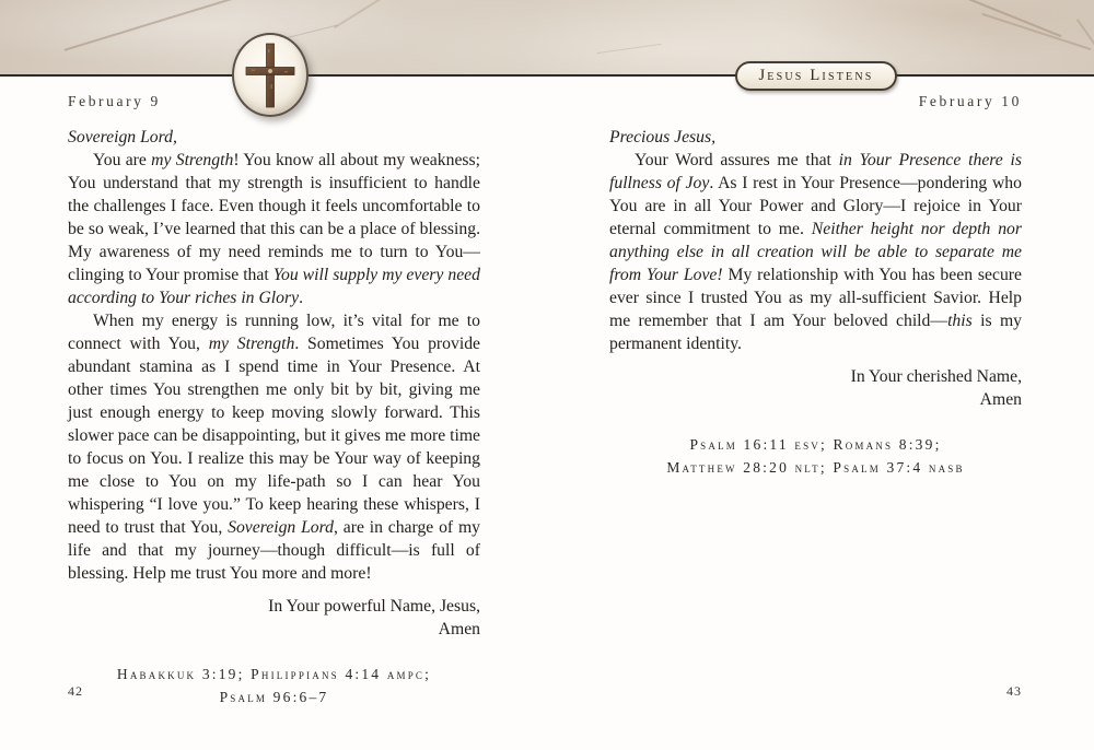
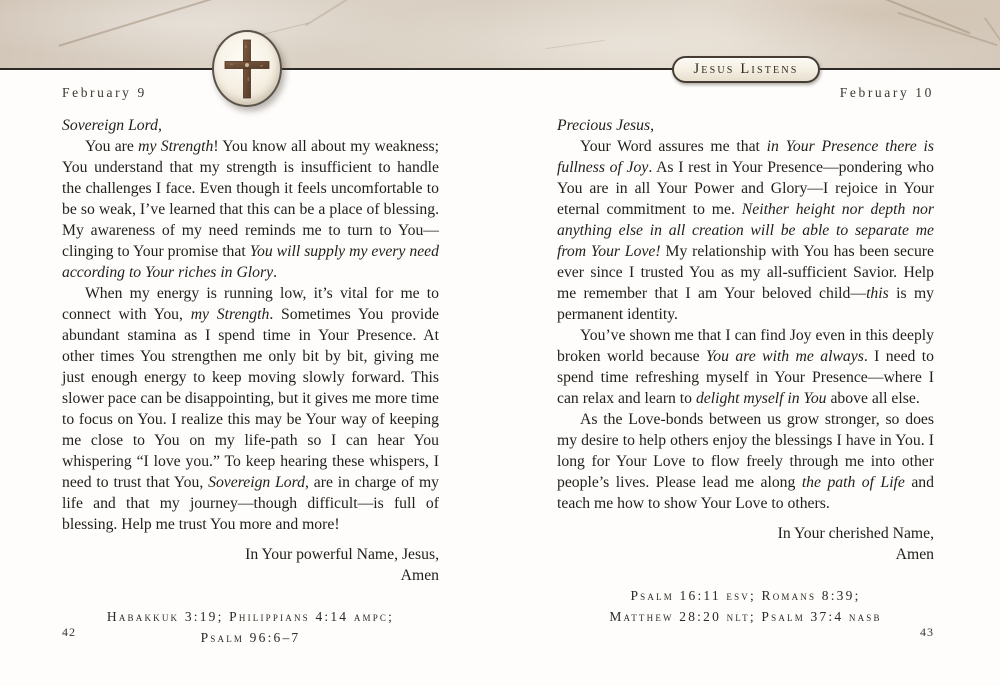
  Jesus Listens
  February 9
  Sovereign Lord,
  You are my Strength! You know all about my weakness; You understand that my strength is insufficient to handle the challenges I face. Even though it feels uncomfortable to be so weak, I’ve learned that this can be a place of blessing. My awareness of my need reminds me to turn to You—clinging to Your promise that You will supply my every need according to Your riches in Glory.
  When my energy is running low, it’s vital for me to connect with You, my Strength. Sometimes You provide abundant stamina as I spend time in Your Presence. At other times You strengthen me only bit by bit, giving me just enough energy to keep moving slowly forward. This slower pace can be disappointing, but it gives me more time to focus on You. I realize this may be Your way of keeping me close to You on my life-path so I can hear You whispering “I love you.” To keep hearing these whispers, I need to trust that You, Sovereign Lord, are in charge of my life and that my journey—though difficult—is full of blessing. Help me trust You more and more!
  In Your powerful Name, Jesus,
  Amen
  Habakkuk 3:19; Philippians 4:14 ampc;
  Psalm 96:6–7
  42
  February 10
  Precious Jesus,
  Your Word assures me that in Your Presence there is fullness of Joy. As I rest in Your Presence—pondering who You are in all Your Power and Glory—I rejoice in Your eternal commitment to me. Neither height nor depth nor anything else in all creation will be able to separate me from Your Love! My relationship with You has been secure ever since I trusted You as my all-sufficient Savior. Help me remember that I am Your beloved child—this is my permanent identity.
+ You’ve shown me that I can find Joy even in this deeply broken world because You are with me always. I need to spend time refreshing myself in Your Presence—where I can relax and learn to delight myself in You above all else.
+ As the Love-bonds between us grow stronger, so does my desire to help others enjoy the blessings I have in You. I long for Your Love to flow freely through me into other people’s lives. Please lead me along the path of Life and teach me how to show Your Love to others.
  In Your cherished Name,
  Amen
  Psalm 16:11 esv; Romans 8:39;
  Matthew 28:20 nlt; Psalm 37:4 nasb
  43
